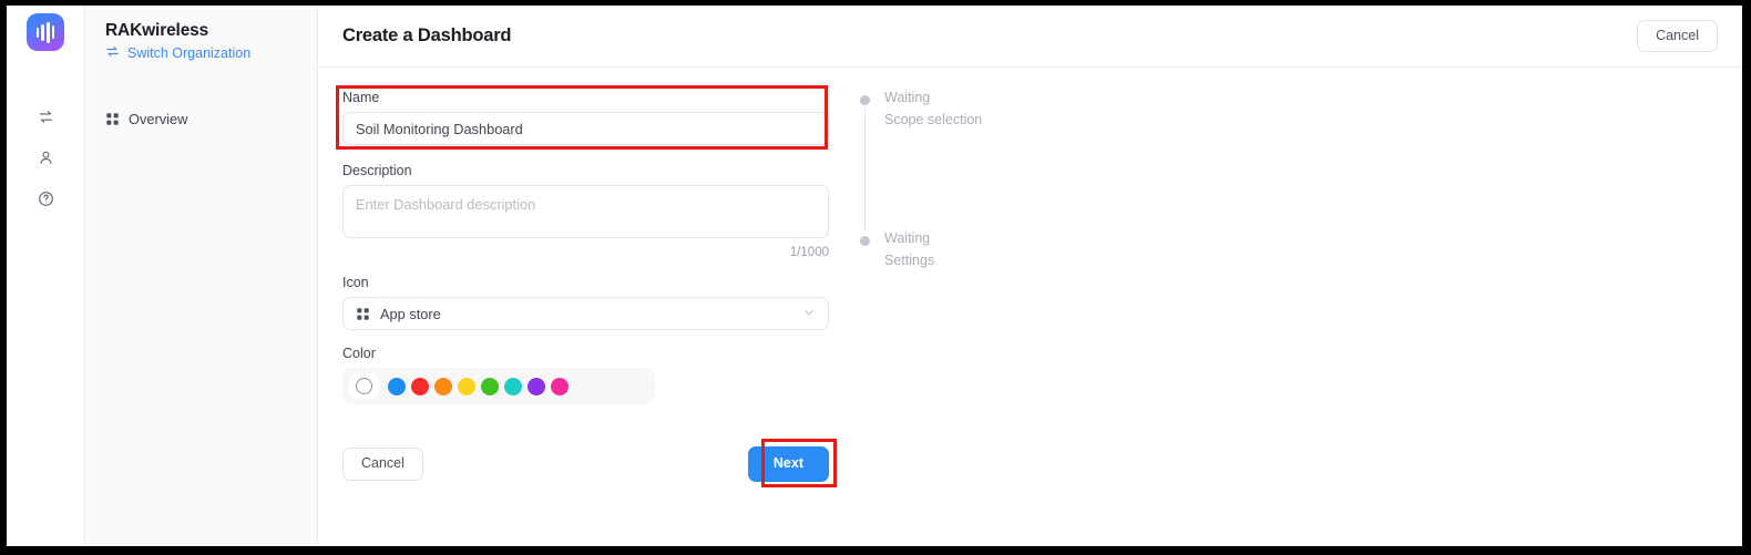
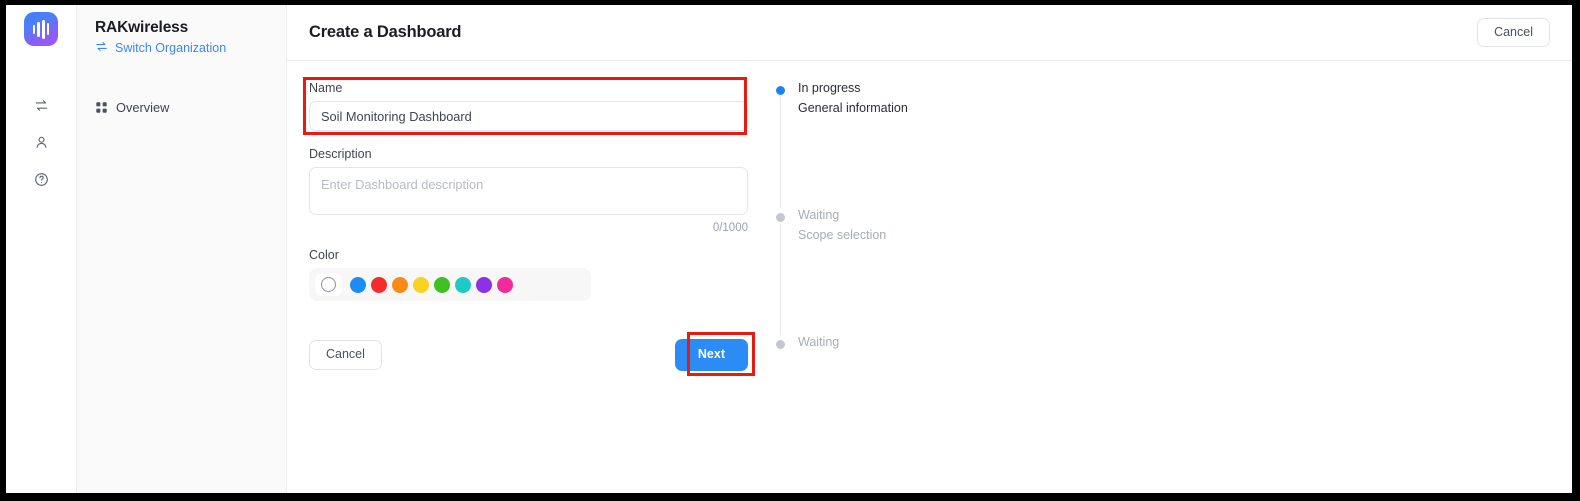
  RAKwireless
  Switch Organization
  Overview
  Create a Dashboard
  Cancel
  Name
  Soil Monitoring Dashboard
  Description
  Enter Dashboard description
- 1/1000
+ 0/1000
- Icon
- App store
  Color
  Cancel
  Next
+ In progress
+ General information
  Waiting
  Scope selection
  Waiting
- Settings
